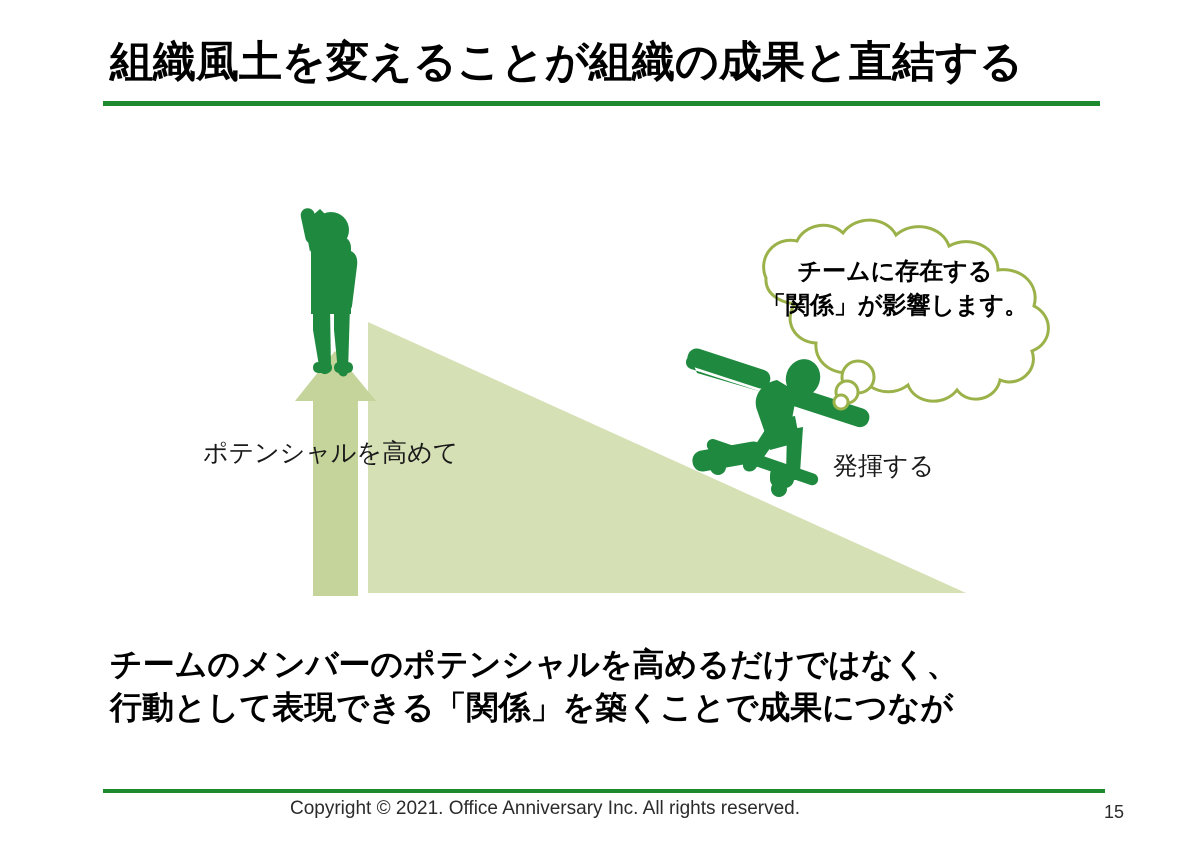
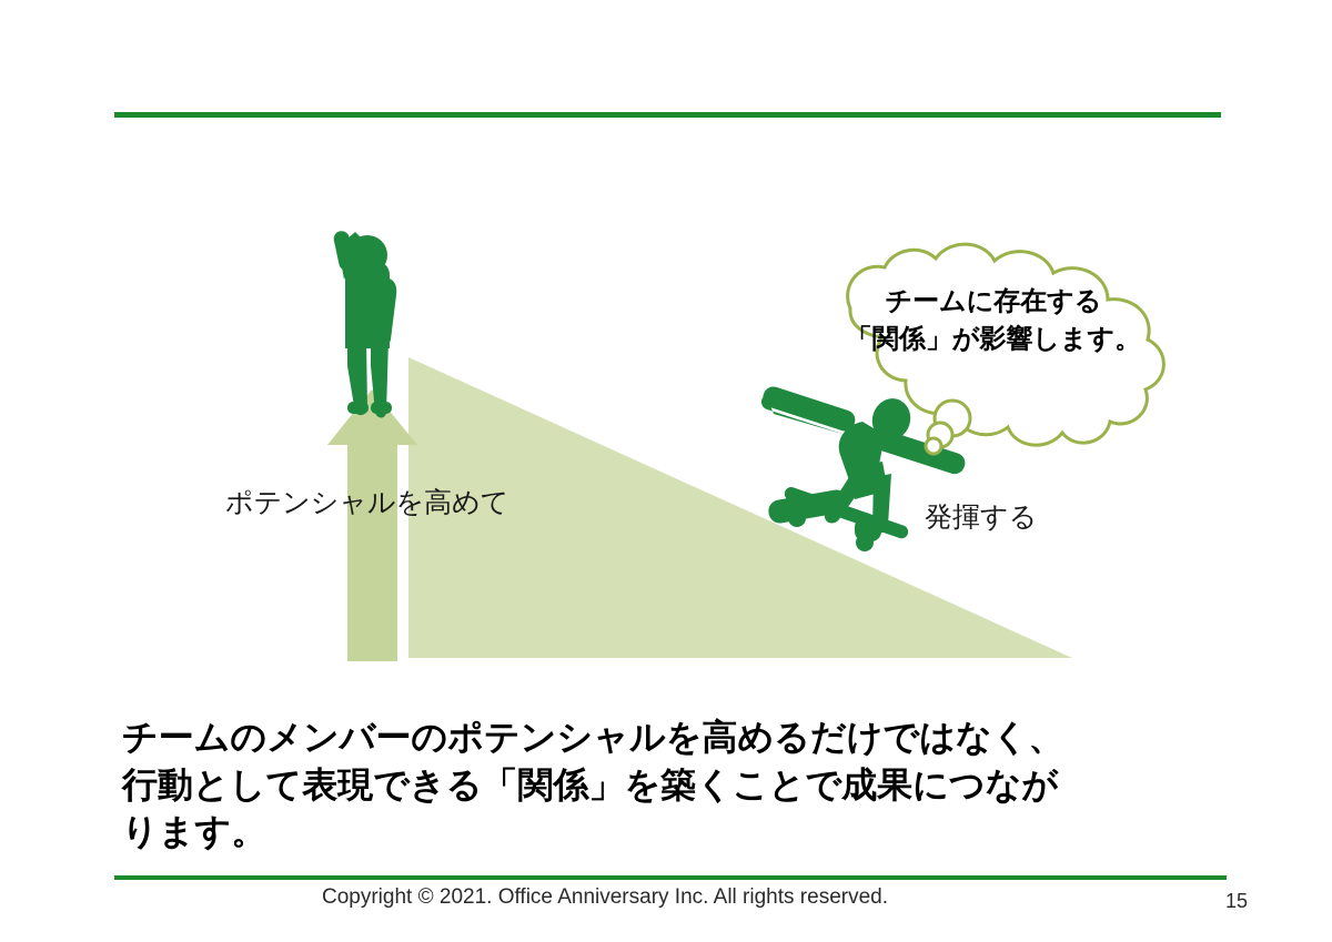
- 組織風土を変えることが組織の成果と直結する
  チームに存在する
  「関係」が影響します。
  ポテンシャルを高めて
  発揮する
  チームのメンバーのポテンシャルを高めるだけではなく、
  行動として表現できる「関係」を築くことで成果につなが
+ ります。
  Copyright © 2021. Office Anniversary Inc. All rights reserved.
  15
